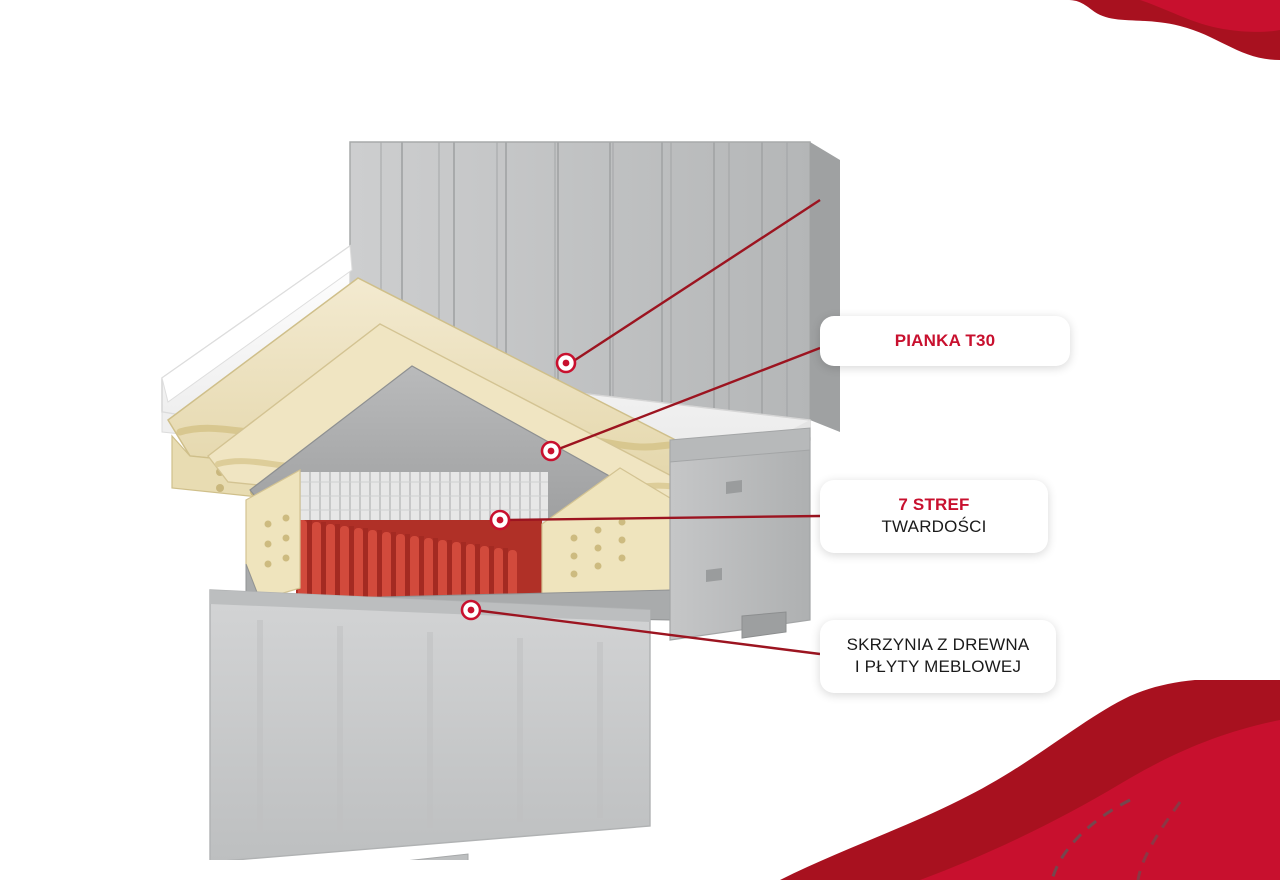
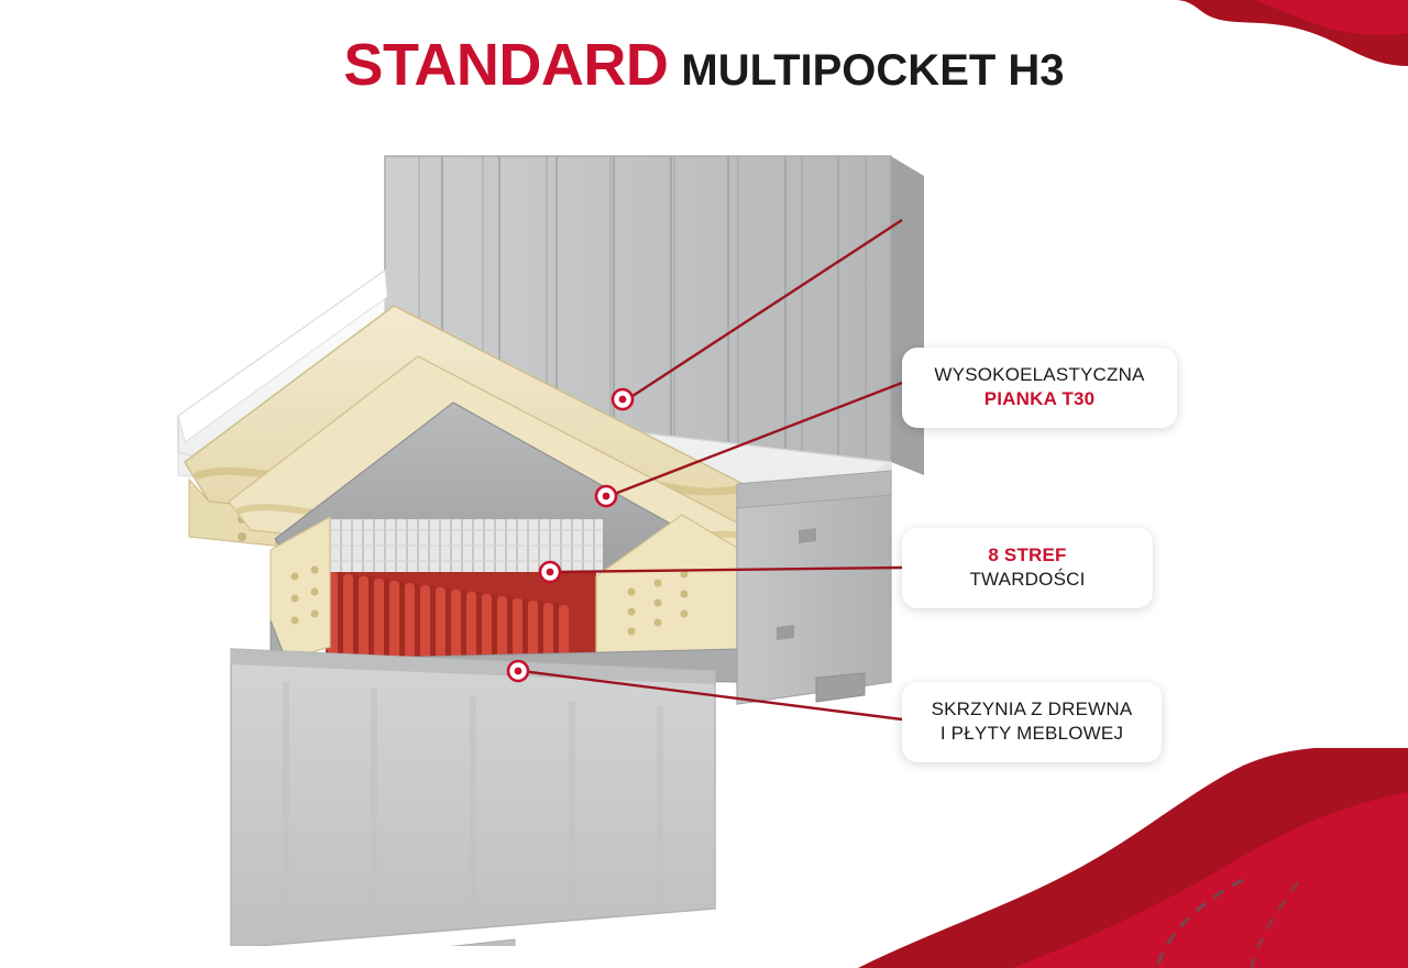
+ STANDARD MULTIPOCKET H3
+ WYSOKOELASTYCZNA
  PIANKA T30
- 7 STREF
+ 8 STREF
  TWARDOŚCI
  SKRZYNIA Z DREWNA
  I PŁYTY MEBLOWEJ
